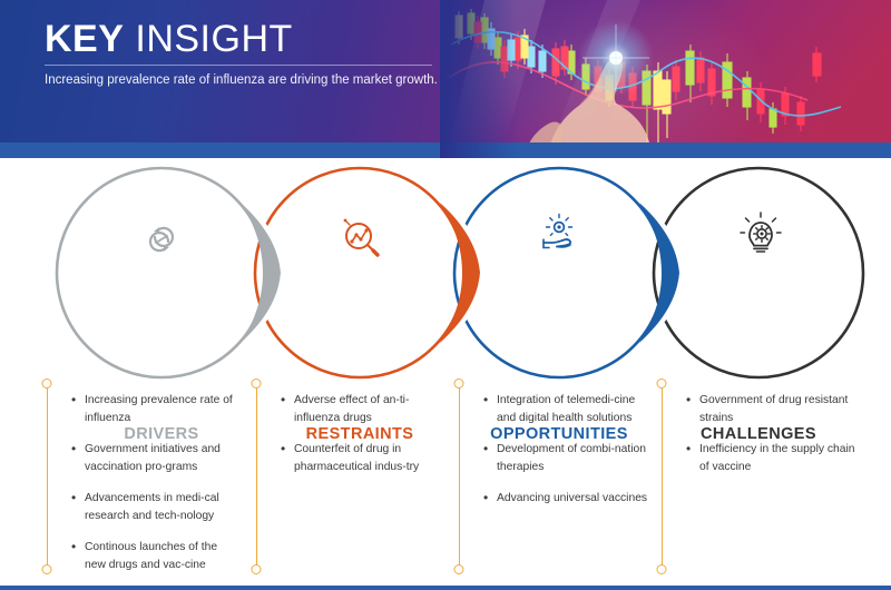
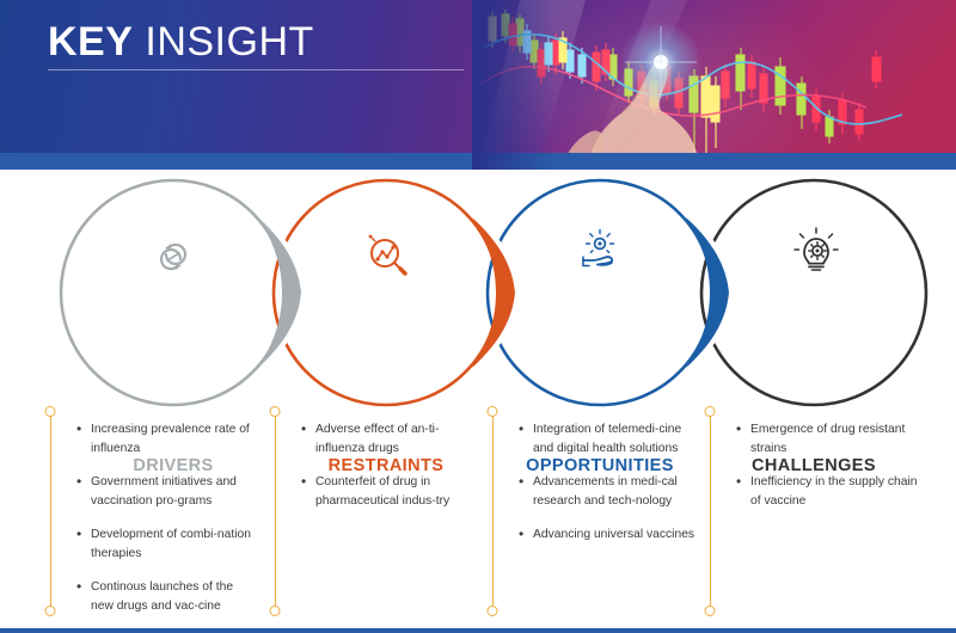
  KEY INSIGHT
- Increasing prevalence rate of influenza are driving the market growth.
  DRIVERS
  RESTRAINTS
  OPPORTUNITIES
  CHALLENGES
  •
  Increasing prevalence rate of influenza
  •
  Government initiatives and vaccination pro-grams
  •
- Advancements in medi-cal research and tech-nology
+ Development of combi-nation therapies
  •
  Continous launches of the new drugs and vac-cine
  •
  Adverse effect of an-ti-influenza drugs
  •
  Counterfeit of drug in pharmaceutical indus-try
  •
  Integration of telemedi-cine and digital health solutions
  •
- Development of combi-nation therapies
+ Advancements in medi-cal research and tech-nology
  •
  Advancing universal vaccines
  •
- Government of drug resistant strains
+ Emergence of drug resistant strains
  •
  Inefficiency in the supply chain of vaccine
